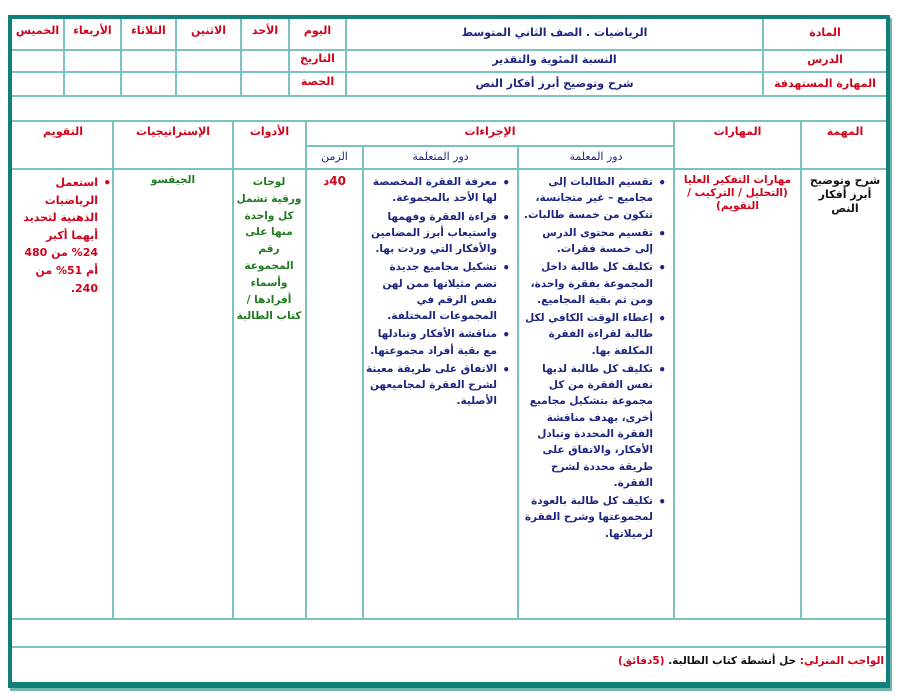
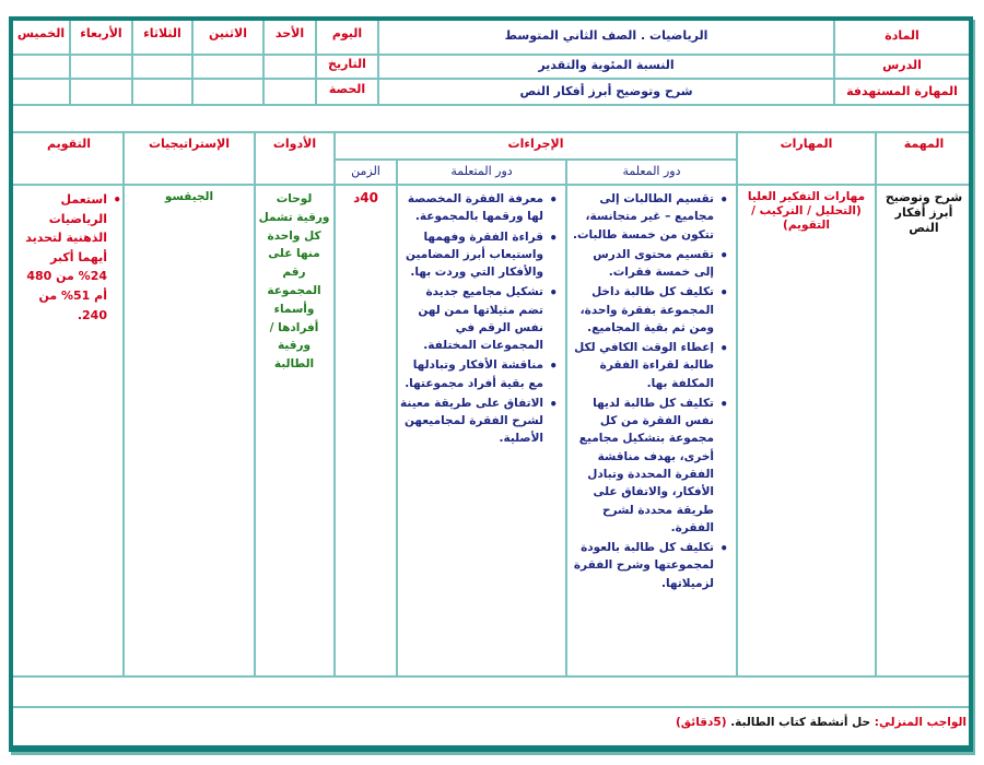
  اليوم
  التاريخ
  الحصة
  الأحد
  الاثنين
  الثلاثاء
  الأربعاء
  الخميس
  المادة
  الدرس
  المهارة المستهدفة
  الرياضيات . الصف الثاني المتوسط
  النسبة المئوية والتقدير
  شرح وتوضيح أبرز أفكار النص
  المهمة
  المهارات
  الإجراءات
  دور المعلمة
  دور المتعلمة
  الزمن
  الأدوات
  الإستراتيجيات
  التقويم
  شرح وتوضيح أبرز أفكار النص
  مهارات التفكير العليا
  (التحليل / التركيب / التقويم)
  تقسيم الطالبات إلى مجاميع – غير متجانسة، تتكون من خمسة طالبات.
  تقسيم محتوى الدرس إلى خمسة فقرات.
  تكليف كل طالبة داخل المجموعة بفقرة واحدة، ومن ثم بقية المجاميع.
  إعطاء الوقت الكافي لكل طالبة لقراءة الفقرة المكلفة بها.
  تكليف كل طالبة لديها نفس الفقرة من كل مجموعة بتشكيل مجاميع أخرى، بهدف مناقشة الفقرة المحددة وتبادل الأفكار، والاتفاق على طريقة محددة لشرح الفقرة.
  تكليف كل طالبة بالعودة لمجموعتها وشرح الفقرة لزميلاتها.
- معرفة الفقرة المخصصة لها الأحد بالمجموعة.
+ معرفة الفقرة المخصصة لها ورقمها بالمجموعة.
  قراءة الفقرة وفهمها واستيعاب أبرز المضامين والأفكار التي وردت بها.
  تشكيل مجاميع جديدة تضم مثيلاتها ممن لهن نفس الرقم في المجموعات المختلفة.
  مناقشة الأفكار وتبادلها مع بقية أفراد مجموعتها.
  الاتفاق على طريقة معينة لشرح الفقرة لمجاميعهن الأصلية.
  40د
- لوحات ورقية تشمل كل واحدة منها على رقم المجموعة وأسماء أفرادها / كتاب الطالبة
+ لوحات ورقية تشمل كل واحدة منها على رقم المجموعة وأسماء أفرادها / ورقية الطالبة
  الجيقسو
  استعمل الرياضيات الذهنية لتحديد أيهما أكبر 24% من 480 أم 51% من 240.
  الواجب المنزلي: حل أنشطة كتاب الطالبة. (5دقائق)
